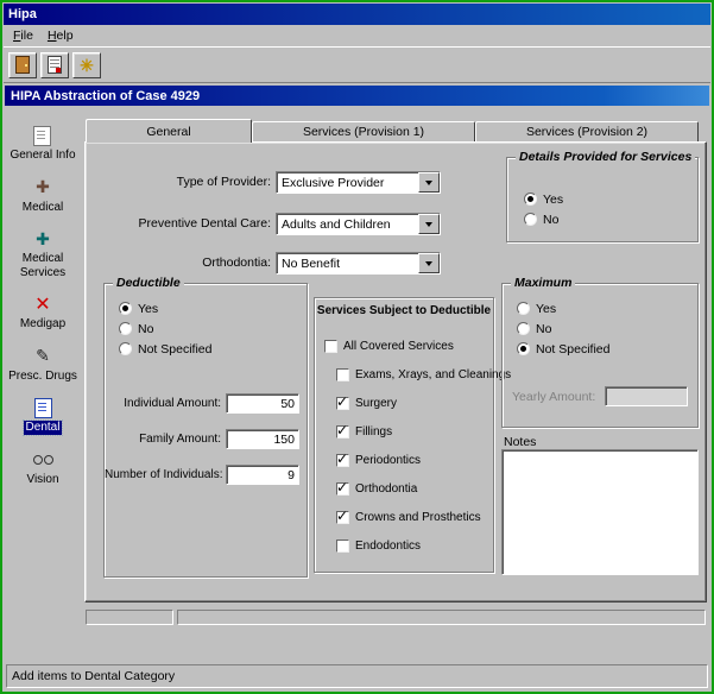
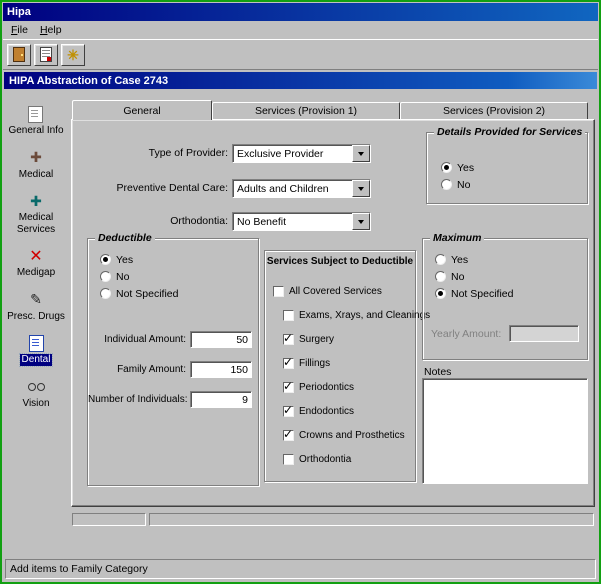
  Hipa
  File
  Help
  ✳
- HIPA Abstraction of Case 4929
+ HIPA Abstraction of Case 2743
  General Info
  ✚
  Medical
  ✚
  Medical Services
  ✕
  Medigap
  ✎
  Presc. Drugs
  Dental
  Vision
  General
  Services (Provision 1)
  Services (Provision 2)
  Type of Provider:
  Exclusive Provider
  Preventive Dental Care:
  Adults and Children
  Orthodontia:
  No Benefit
  Details Provided for Services
  Yes
  No
  Deductible
  Yes
  No
  Not Specified
  Individual Amount:
  50
  Family Amount:
  150
  Number of Individuals:
  9
  Services Subject to Deductible
  All Covered Services
  Exams, Xrays, and Cleanings
  Surgery
  Fillings
  Periodontics
- Orthodontia
+ Endodontics
  Crowns and Prosthetics
- Endodontics
+ Orthodontia
  Maximum
  Yes
  No
  Not Specified
  Yearly Amount:
  Notes
- Add items to Dental Category
+ Add items to Family Category
